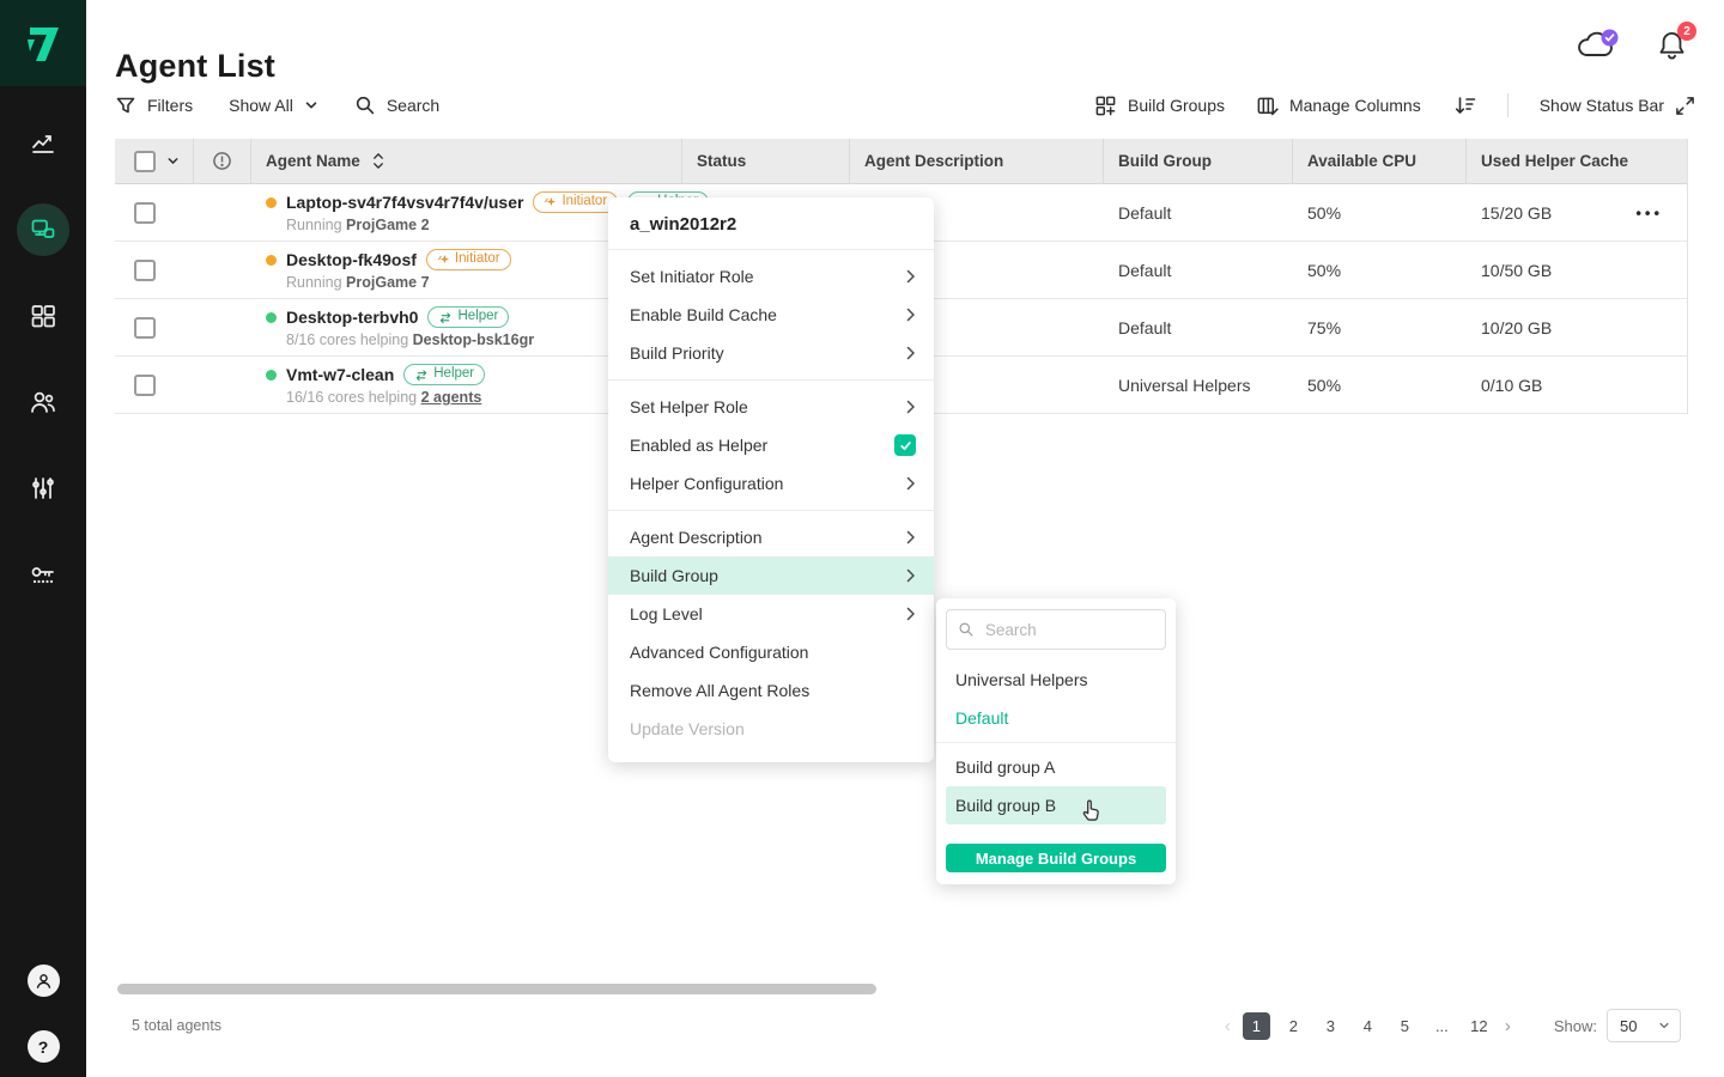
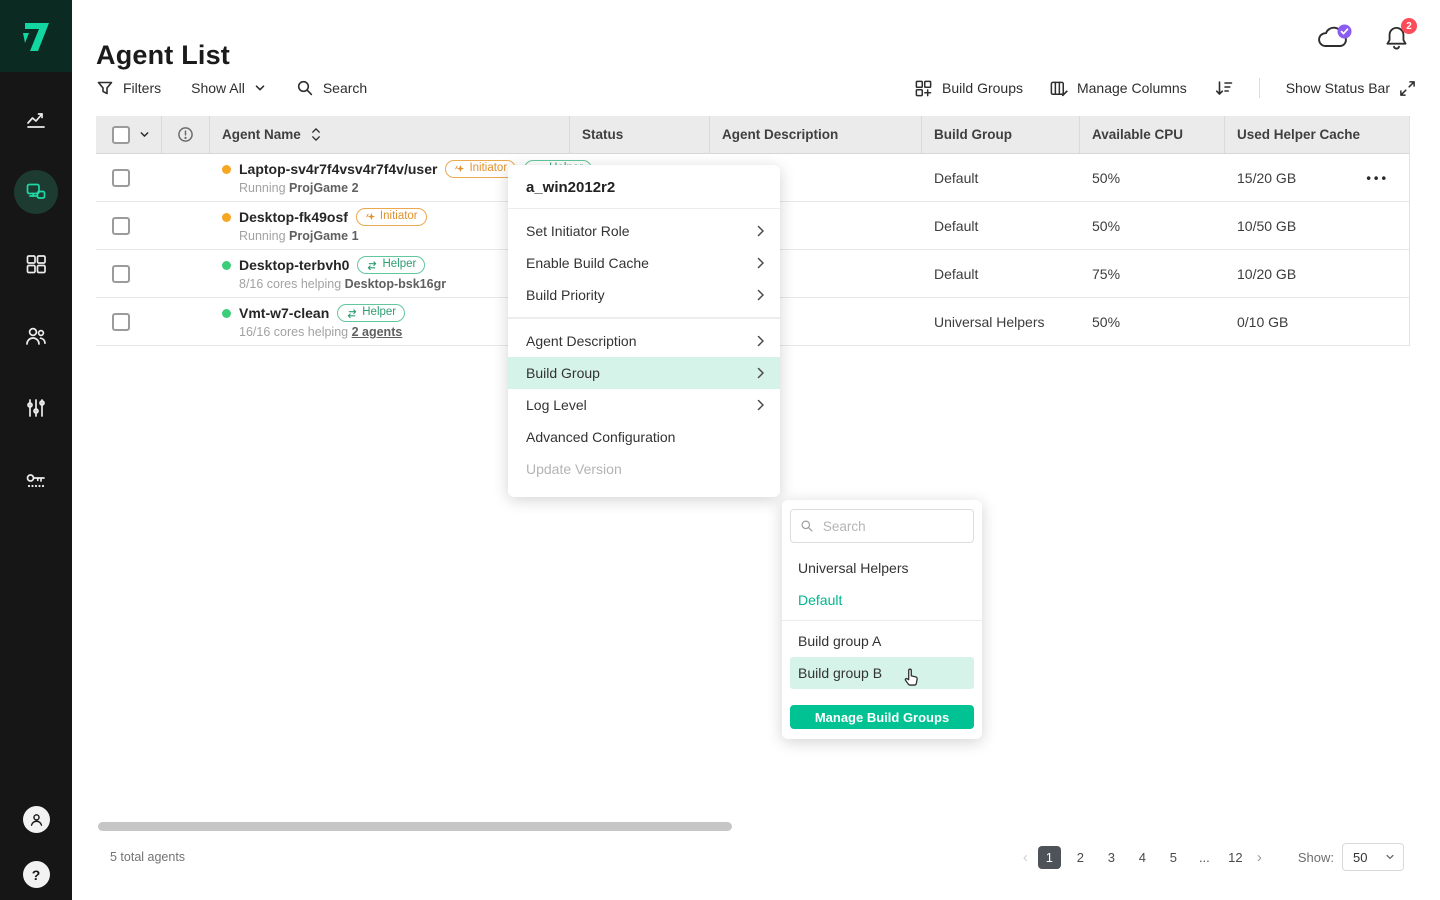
  ?
  Agent List
  2
  Filters
  Show All
  Search
  Build Groups
  Manage Columns
  Show Status Bar
  Agent Name
  Status
  Agent Description
  Build Group
  Available CPU
  Used Helper Cache
  Laptop-sv4r7f4vsv4r7f4v/user
  Initiator
  Running ProjGame 2
  Default
  50%
  15/20 GB
  •••
  Desktop-fk49osf
  Initiator
- Running ProjGame 7
+ Running ProjGame 1
  Default
  50%
  10/50 GB
  Desktop-terbvh0
  Helper
  8/16 cores helping Desktop-bsk16gr
  Default
  75%
  10/20 GB
  Vmt-w7-clean
  Helper
  16/16 cores helping 2 agents
  Universal Helpers
  50%
  0/10 GB
  a_win2012r2
  Set Initiator Role
  Enable Build Cache
  Build Priority
- Set Helper Role
- Enabled as Helper
- Helper Configuration
  Agent Description
  Build Group
  Log Level
  Advanced Configuration
- Remove All Agent Roles
  Update Version
  Search
  Universal Helpers
  Default
  Build group A
  Build group B
  Manage Build Groups
  5 total agents
  ‹
  1
  2
  3
  4
  5
  ...
  12
  ›
  Show:
  50
